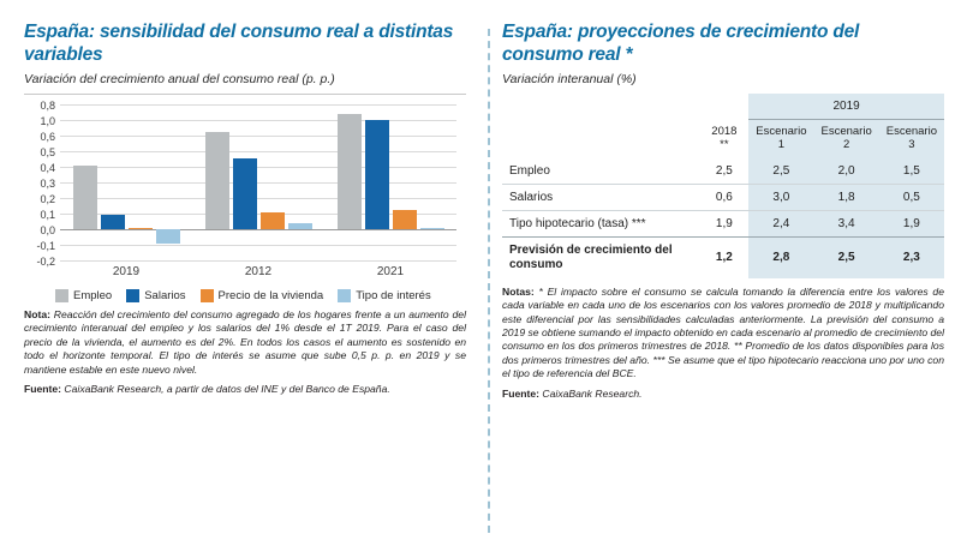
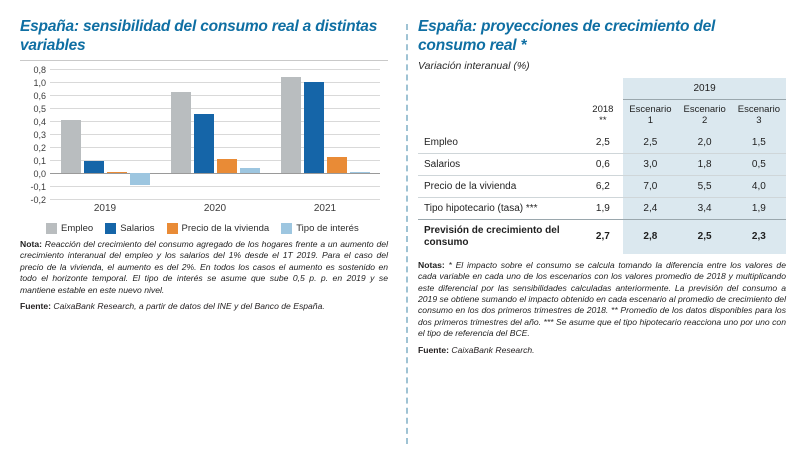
  España: sensibilidad del consumo real a distintas variables
- Variación del crecimiento anual del consumo real (p. p.)
  0,8
  1,0
  0,6
  0,5
  0,4
  0,3
  0,2
  0,1
  0,0
  -0,1
  -0,2
  2019
- 2012
+ 2020
  2021
  Empleo
  Salarios
  Precio de la vivienda
  Tipo de interés
  Nota: Reacción del crecimiento del consumo agregado de los hogares frente a un aumento del crecimiento interanual del empleo y los salarios del 1% desde el 1T 2019. Para el caso del precio de la vivienda, el aumento es del 2%. En todos los casos el aumento es sostenido en todo el horizonte temporal. El tipo de interés se asume que sube 0,5 p. p. en 2019 y se mantiene estable en este nuevo nivel.
  Fuente: CaixaBank Research, a partir de datos del INE y del Banco de España.
  España: proyecciones de crecimiento del consumo real *
  Variación interanual (%)
  		2019
  	2018 **	Escenario1	Escenario2	Escenario3
  Empleo	2,5	2,5	2,0	1,5
  Salarios	0,6	3,0	1,8	0,5
+ Precio de la vivienda	6,2	7,0	5,5	4,0
  Tipo hipotecario (tasa) ***	1,9	2,4	3,4	1,9
- Previsión de crecimiento del consumo	1,2	2,8	2,5	2,3
+ Previsión de crecimiento del consumo	2,7	2,8	2,5	2,3
  Notas: * El impacto sobre el consumo se calcula tomando la diferencia entre los valores de cada variable en cada uno de los escenarios con los valores promedio de 2018 y multiplicando este diferencial por las sensibilidades calculadas anteriormente. La previsión del consumo a 2019 se obtiene sumando el impacto obtenido en cada escenario al promedio de crecimiento del consumo en los dos primeros trimestres de 2018. ** Promedio de los datos disponibles para los dos primeros trimestres del año. *** Se asume que el tipo hipotecario reacciona uno por uno con el tipo de referencia del BCE.
  Fuente: CaixaBank Research.
